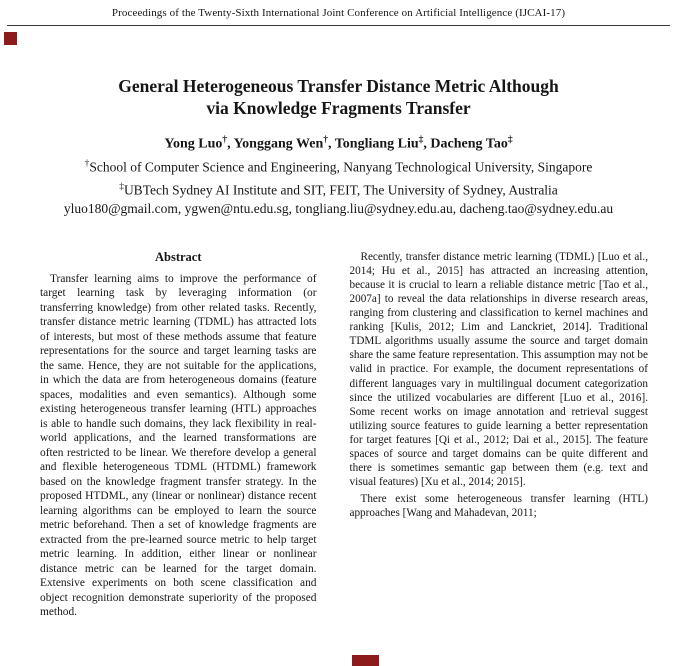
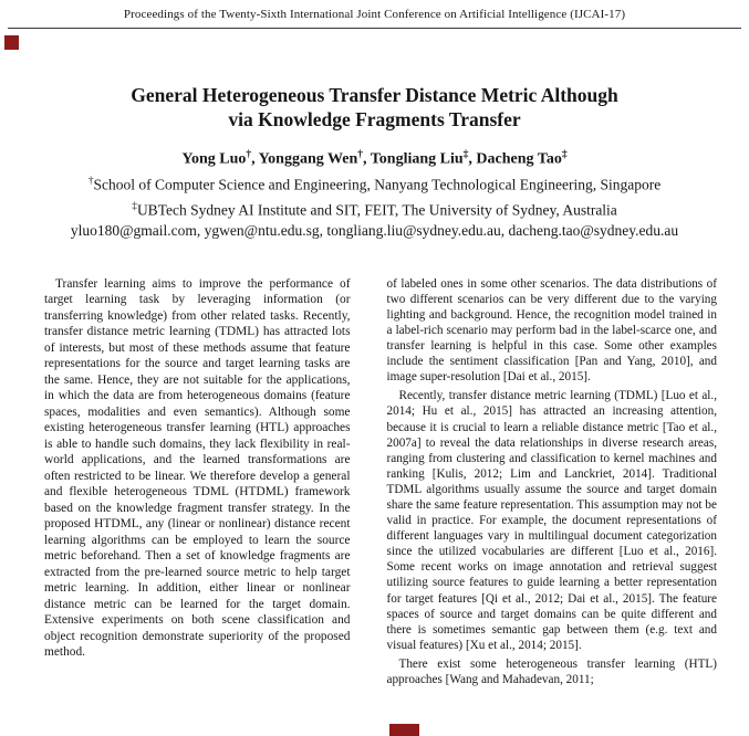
  Proceedings of the Twenty-Sixth International Joint Conference on Artificial Intelligence (IJCAI-17)
  General Heterogeneous Transfer Distance Metric Although
  via Knowledge Fragments Transfer
  Yong Luo†, Yonggang Wen†, Tongliang Liu‡, Dacheng Tao‡
- †School of Computer Science and Engineering, Nanyang Technological University, Singapore
+ †School of Computer Science and Engineering, Nanyang Technological Engineering, Singapore
  ‡UBTech Sydney AI Institute and SIT, FEIT, The University of Sydney, Australia
  yluo180@gmail.com, ygwen@ntu.edu.sg, tongliang.liu@sydney.edu.au, dacheng.tao@sydney.edu.au
- Abstract
  Transfer learning aims to improve the performance of target learning task by leveraging information (or transferring knowledge) from other related tasks. Recently, transfer distance metric learning (TDML) has attracted lots of interests, but most of these methods assume that feature representations for the source and target learning tasks are the same. Hence, they are not suitable for the applications, in which the data are from heterogeneous domains (feature spaces, modalities and even semantics). Although some existing heterogeneous transfer learning (HTL) approaches is able to handle such domains, they lack flexibility in real-world applications, and the learned transformations are often restricted to be linear. We therefore develop a general and flexible heterogeneous TDML (HTDML) framework based on the knowledge fragment transfer strategy. In the proposed HTDML, any (linear or nonlinear) distance recent learning algorithms can be employed to learn the source metric beforehand. Then a set of knowledge fragments are extracted from the pre-learned source metric to help target metric learning. In addition, either linear or nonlinear distance metric can be learned for the target domain. Extensive experiments on both scene classification and object recognition demonstrate superiority of the proposed method.
+ of labeled ones in some other scenarios. The data distributions of two different scenarios can be very different due to the varying lighting and background. Hence, the recognition model trained in a label-rich scenario may perform bad in the label-scarce one, and transfer learning is helpful in this case. Some other examples include the sentiment classification [Pan and Yang, 2010], and image super-resolution [Dai et al., 2015].
  Recently, transfer distance metric learning (TDML) [Luo et al., 2014; Hu et al., 2015] has attracted an increasing attention, because it is crucial to learn a reliable distance metric [Tao et al., 2007a] to reveal the data relationships in diverse research areas, ranging from clustering and classification to kernel machines and ranking [Kulis, 2012; Lim and Lanckriet, 2014]. Traditional TDML algorithms usually assume the source and target domain share the same feature representation. This assumption may not be valid in practice. For example, the document representations of different languages vary in multilingual document categorization since the utilized vocabularies are different [Luo et al., 2016]. Some recent works on image annotation and retrieval suggest utilizing source features to guide learning a better representation for target features [Qi et al., 2012; Dai et al., 2015]. The feature spaces of source and target domains can be quite different and there is sometimes semantic gap between them (e.g. text and visual features) [Xu et al., 2014; 2015].
  There exist some heterogeneous transfer learning (HTL) approaches [Wang and Mahadevan, 2011;
